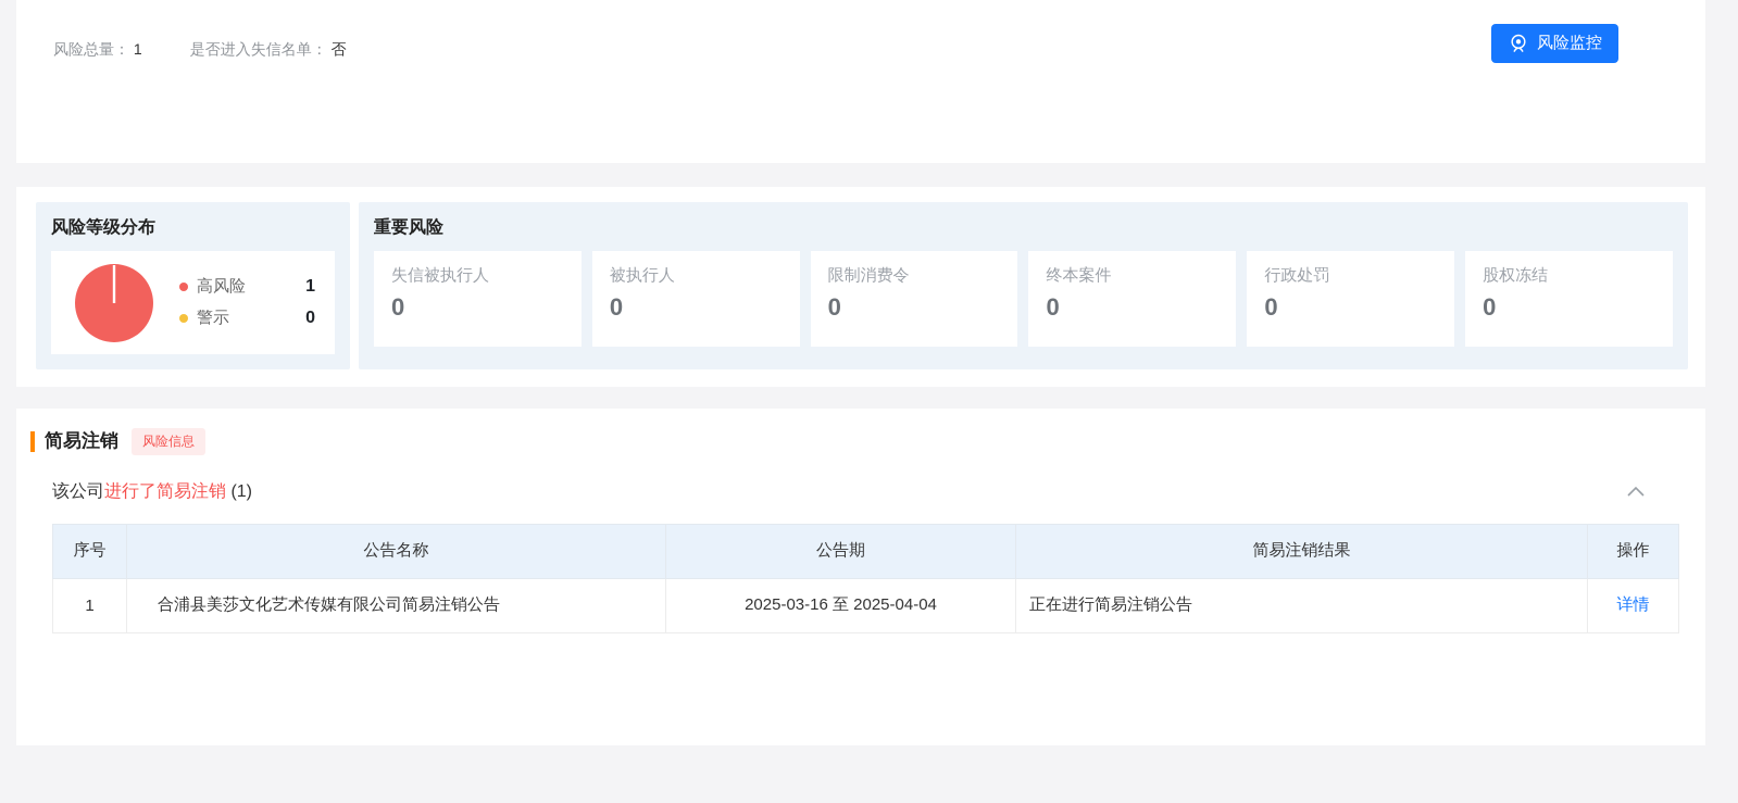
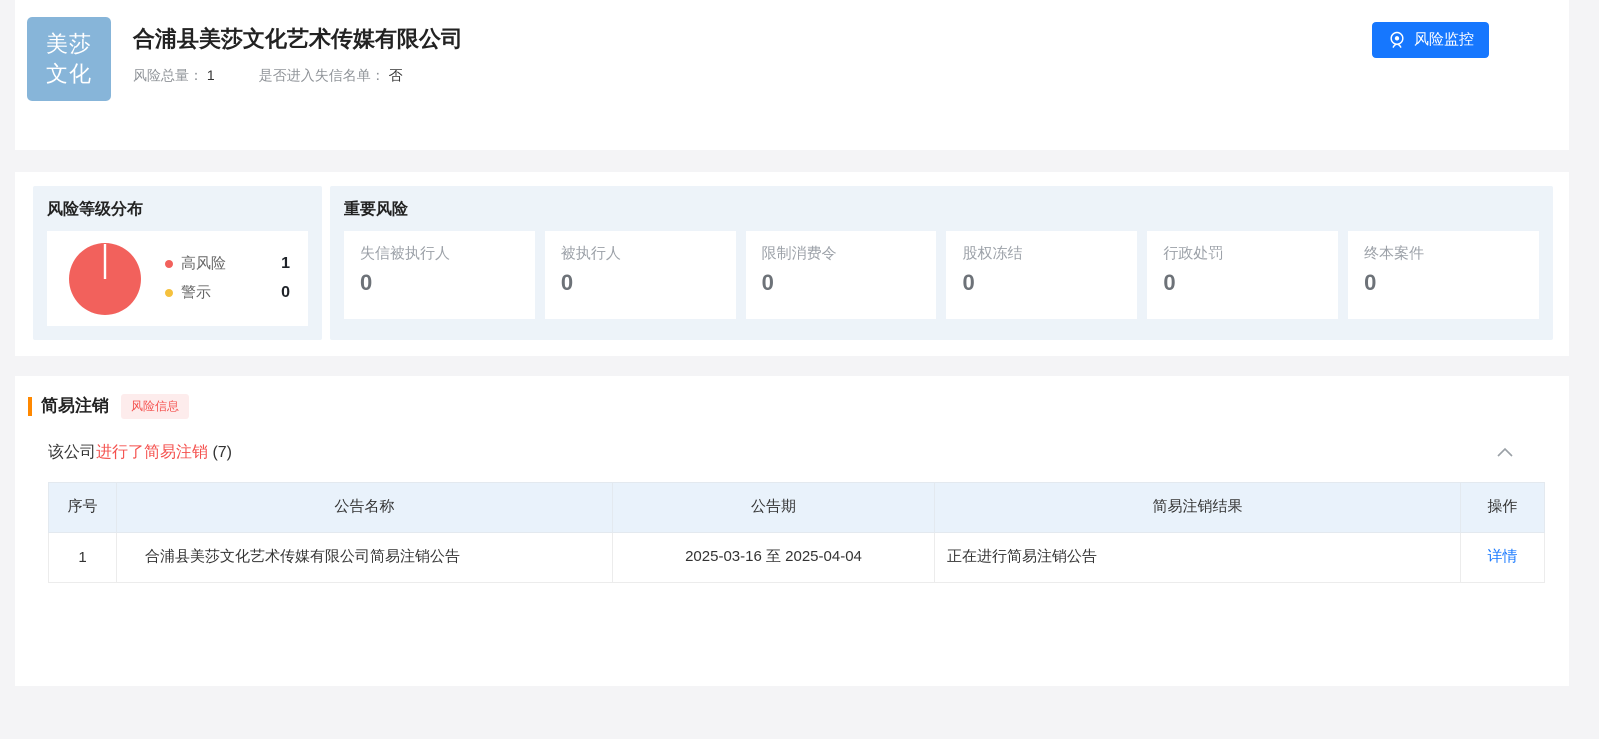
+ 美莎
+ 文化
+ 合浦县美莎文化艺术传媒有限公司
  风险总量： 1
  是否进入失信名单： 否
  风险监控
  风险等级分布
  高风险
  1
  警示
  0
  重要风险
  失信被执行人
  0
  被执行人
  0
  限制消费令
  0
- 终本案件
+ 股权冻结
  0
  行政处罚
  0
- 股权冻结
+ 终本案件
  0
  简易注销
  风险信息
- 该公司进行了简易注销 (1)
+ 该公司进行了简易注销 (7)
  序号	公告名称	公告期	简易注销结果	操作
  1	合浦县美莎文化艺术传媒有限公司简易注销公告	2025-03-16 至 2025-04-04	正在进行简易注销公告	详情
